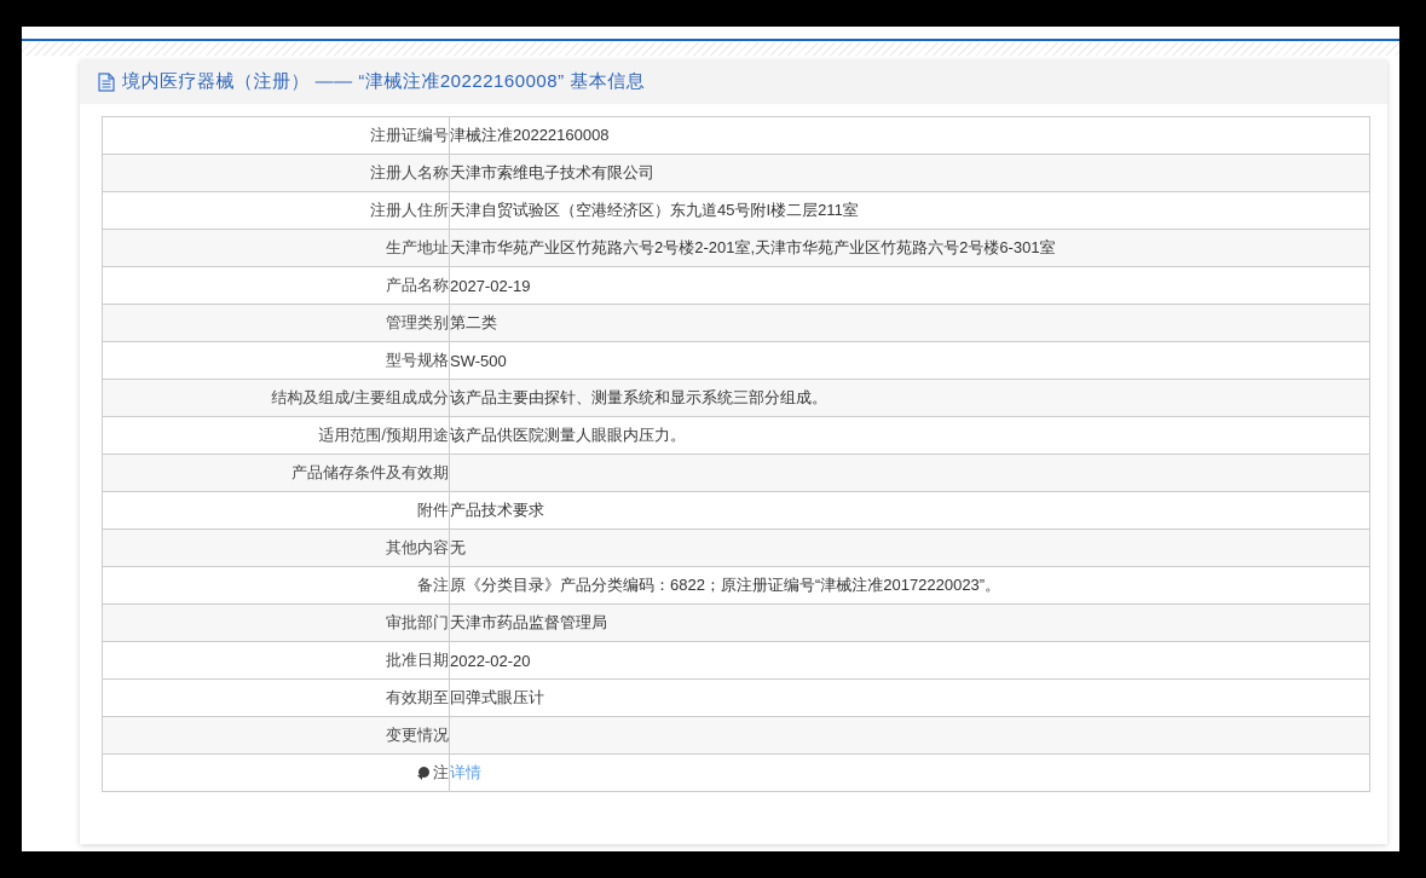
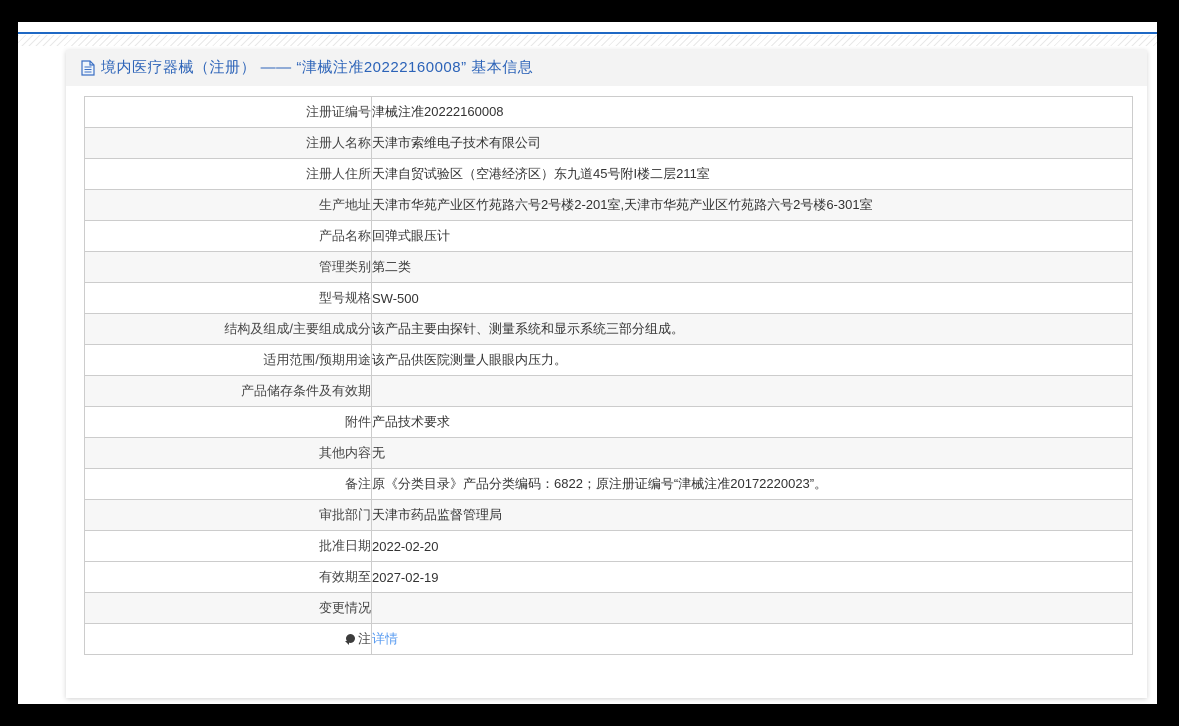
  境内医疗器械（注册） —— “津械注准20222160008” 基本信息
  注册证编号	津械注准20222160008
  注册人名称	天津市索维电子技术有限公司
  注册人住所	天津自贸试验区（空港经济区）东九道45号附I楼二层211室
  生产地址	天津市华苑产业区竹苑路六号2号楼2-201室,天津市华苑产业区竹苑路六号2号楼6-301室
- 产品名称	2027-02-19
+ 产品名称	回弹式眼压计
  管理类别	第二类
  型号规格	SW-500
  结构及组成/主要组成成分	该产品主要由探针、测量系统和显示系统三部分组成。
  适用范围/预期用途	该产品供医院测量人眼眼内压力。
  产品储存条件及有效期
  附件	产品技术要求
  其他内容	无
  备注	原《分类目录》产品分类编码：6822；原注册证编号“津械注准20172220023”。
  审批部门	天津市药品监督管理局
  批准日期	2022-02-20
- 有效期至	回弹式眼压计
+ 有效期至	2027-02-19
  变更情况
  注	详情
